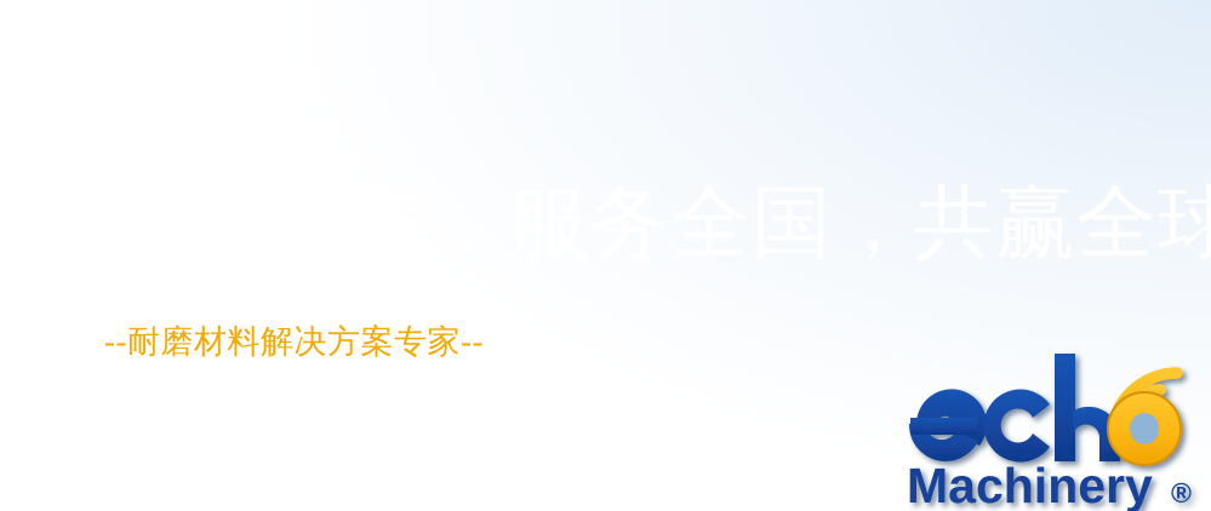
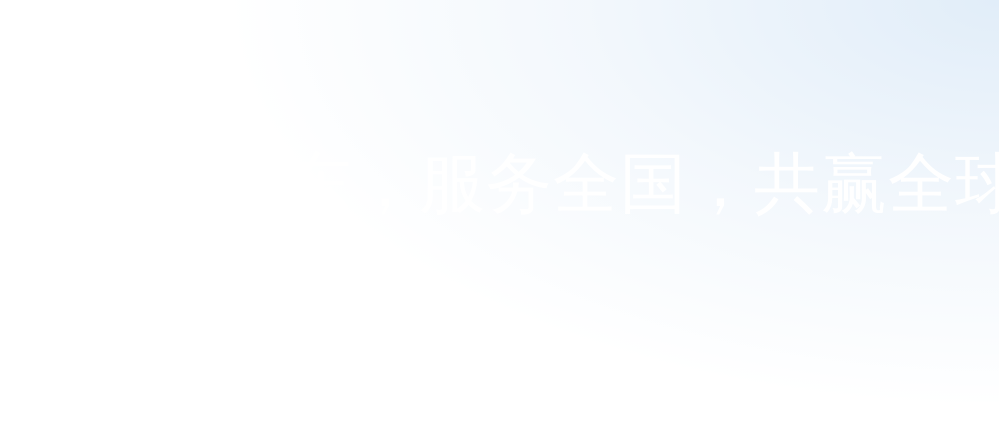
- --耐磨材料解决方案专家--
- Machinery
- ®
